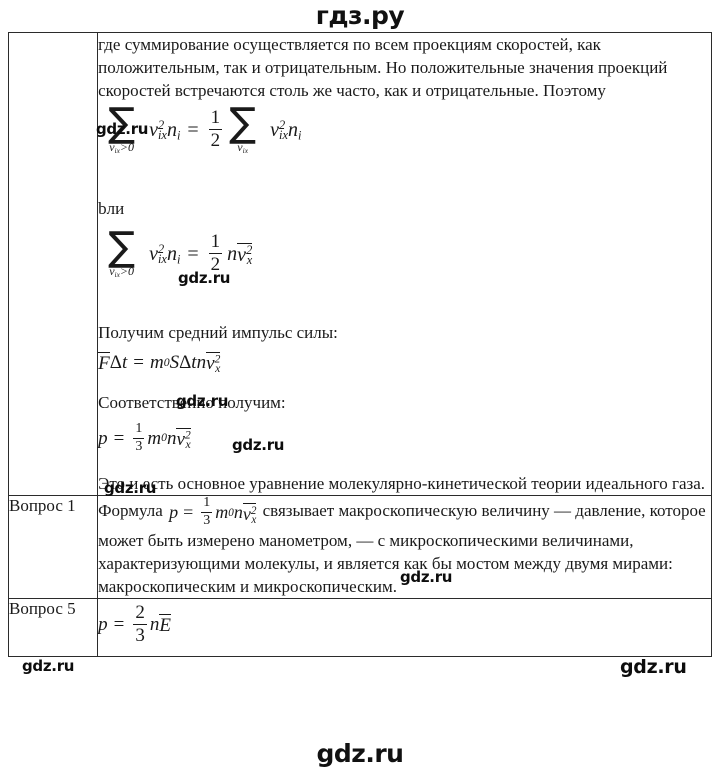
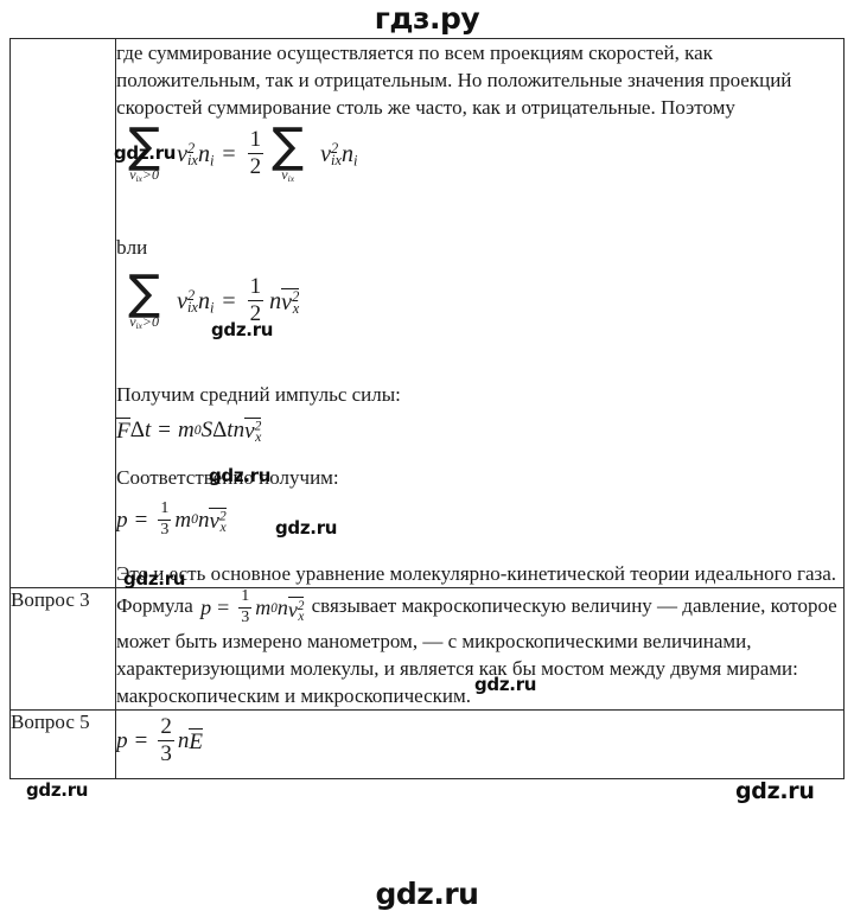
  гдз.ру
- 	где суммирование осуществляется по всем проекциям скоростей, как положительным, так и отрицательным. Но положительные значения проекций скоростей встречаются столь же часто, как и отрицательные. Поэтому ∑ vix>0 v2ixni = 12 ∑ vix v2ixni bли ∑ vix>0 v2ixni = 12 n v2x Получим средний импульс силы: F Δt = m0SΔtn v2x Соответственно получим: p = 13 m0n v2x Это и есть основное уравнение молекулярно-кинетической теории идеального газа.
+ 	где суммирование осуществляется по всем проекциям скоростей, как положительным, так и отрицательным. Но положительные значения проекций скоростей суммирование столь же часто, как и отрицательные. Поэтому ∑ vix>0 v2ixni = 12 ∑ vix v2ixni bли ∑ vix>0 v2ixni = 12 n v2x Получим средний импульс силы: F Δt = m0SΔtn v2x Соответственно получим: p = 13 m0n v2x Это и есть основное уравнение молекулярно-кинетической теории идеального газа.
- Вопрос 1	Формула p = 13 m0n v2x связывает макроскопическую величину — давление, которое может быть измерено манометром, — с микроскопическими величинами, характеризующими молекулы, и является как бы мостом между двумя мирами: макроскопическим и микроскопическим.
+ Вопрос 3	Формула p = 13 m0n v2x связывает макроскопическую величину — давление, которое может быть измерено манометром, — с микроскопическими величинами, характеризующими молекулы, и является как бы мостом между двумя мирами: макроскопическим и микроскопическим.
  Вопрос 5	p = 23 n E
  gdz.ru
  gdz.ru
  gdz.ru
  gdz.ru
  gdz.ru
  gdz.ru
  gdz.ru
  gdz.ru
  gdz.ru
